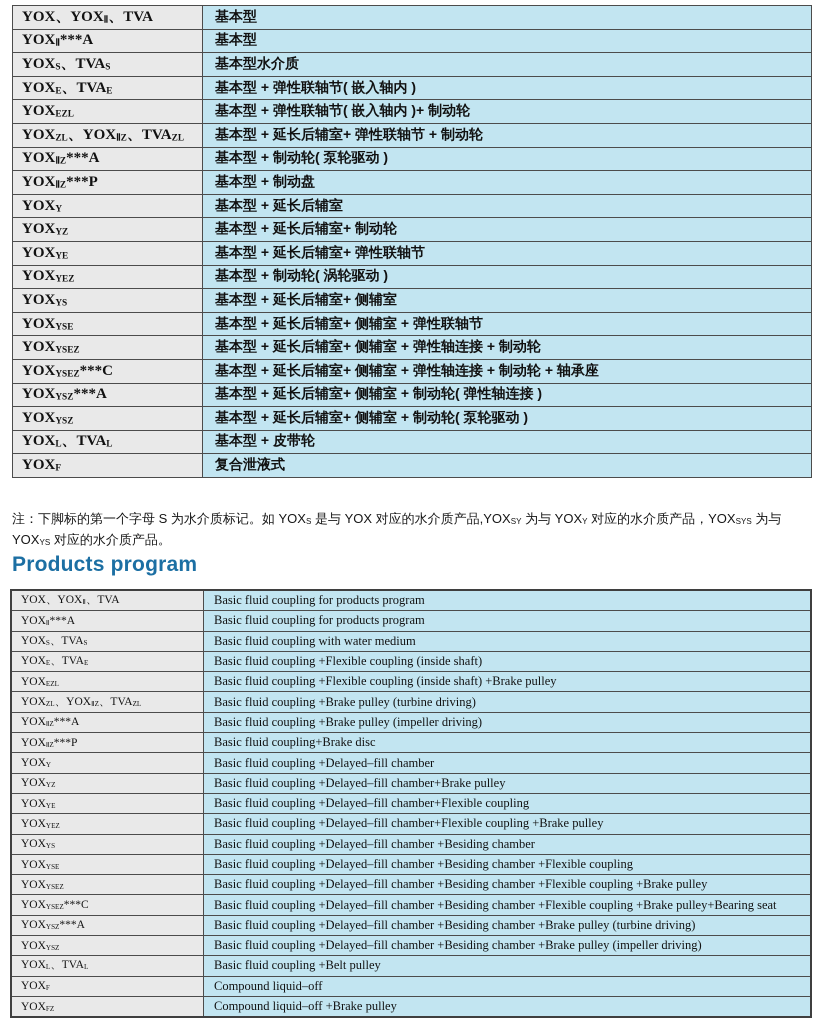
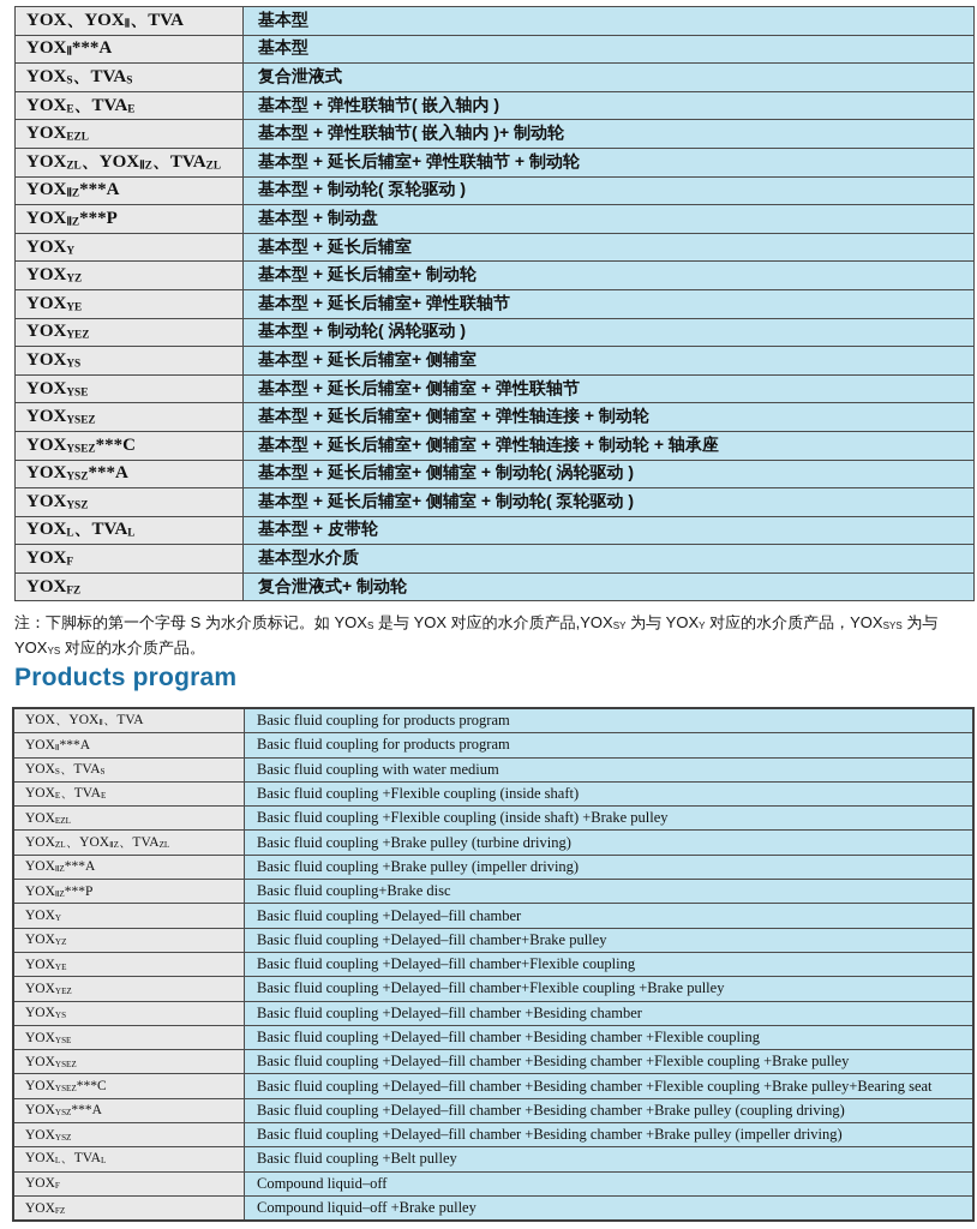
  YOX、YOXⅡ、TVA	基本型
  YOXⅡ***A	基本型
- YOXS、TVAS	基本型水介质
+ YOXS、TVAS	复合泄液式
  YOXE、TVAE	基本型 + 弹性联轴节( 嵌入轴内 )
  YOXEZL	基本型 + 弹性联轴节( 嵌入轴内 )+ 制动轮
  YOXZL、YOXⅡZ、TVAZL	基本型 + 延长后辅室+ 弹性联轴节 + 制动轮
  YOXⅡZ***A	基本型 + 制动轮( 泵轮驱动 )
  YOXⅡZ***P	基本型 + 制动盘
  YOXY	基本型 + 延长后辅室
  YOXYZ	基本型 + 延长后辅室+ 制动轮
  YOXYE	基本型 + 延长后辅室+ 弹性联轴节
  YOXYEZ	基本型 + 制动轮( 涡轮驱动 )
  YOXYS	基本型 + 延长后辅室+ 侧辅室
  YOXYSE	基本型 + 延长后辅室+ 侧辅室 + 弹性联轴节
  YOXYSEZ	基本型 + 延长后辅室+ 侧辅室 + 弹性轴连接 + 制动轮
  YOXYSEZ***C	基本型 + 延长后辅室+ 侧辅室 + 弹性轴连接 + 制动轮 + 轴承座
- YOXYSZ***A	基本型 + 延长后辅室+ 侧辅室 + 制动轮( 弹性轴连接 )
+ YOXYSZ***A	基本型 + 延长后辅室+ 侧辅室 + 制动轮( 涡轮驱动 )
  YOXYSZ	基本型 + 延长后辅室+ 侧辅室 + 制动轮( 泵轮驱动 )
  YOXL、TVAL	基本型 + 皮带轮
- YOXF	复合泄液式
+ YOXF	基本型水介质
+ YOXFZ	复合泄液式+ 制动轮
  注：下脚标的第一个字母 S 为水介质标记。如 YOXS 是与 YOX 对应的水介质产品,YOXSY 为与 YOXY 对应的水介质产品，YOXSYS 为与 YOXYS 对应的水介质产品。
  Products program
  YOX、YOXⅡ、TVA	Basic fluid coupling for products program
  YOXⅡ***A	Basic fluid coupling for products program
  YOXS、TVAS	Basic fluid coupling with water medium
  YOXE、TVAE	Basic fluid coupling +Flexible coupling (inside shaft)
  YOXEZL	Basic fluid coupling +Flexible coupling (inside shaft) +Brake pulley
  YOXZL、YOXⅡZ、TVAZL	Basic fluid coupling +Brake pulley (turbine driving)
  YOXⅡZ***A	Basic fluid coupling +Brake pulley (impeller driving)
  YOXⅡZ***P	Basic fluid coupling+Brake disc
  YOXY	Basic fluid coupling +Delayed–fill chamber
  YOXYZ	Basic fluid coupling +Delayed–fill chamber+Brake pulley
  YOXYE	Basic fluid coupling +Delayed–fill chamber+Flexible coupling
  YOXYEZ	Basic fluid coupling +Delayed–fill chamber+Flexible coupling +Brake pulley
  YOXYS	Basic fluid coupling +Delayed–fill chamber +Besiding chamber
  YOXYSE	Basic fluid coupling +Delayed–fill chamber +Besiding chamber +Flexible coupling
  YOXYSEZ	Basic fluid coupling +Delayed–fill chamber +Besiding chamber +Flexible coupling +Brake pulley
  YOXYSEZ***C	Basic fluid coupling +Delayed–fill chamber +Besiding chamber +Flexible coupling +Brake pulley+Bearing seat
- YOXYSZ***A	Basic fluid coupling +Delayed–fill chamber +Besiding chamber +Brake pulley (turbine driving)
+ YOXYSZ***A	Basic fluid coupling +Delayed–fill chamber +Besiding chamber +Brake pulley (coupling driving)
  YOXYSZ	Basic fluid coupling +Delayed–fill chamber +Besiding chamber +Brake pulley (impeller driving)
  YOXL、TVAL	Basic fluid coupling +Belt pulley
  YOXF	Compound liquid–off
  YOXFZ	Compound liquid–off +Brake pulley
